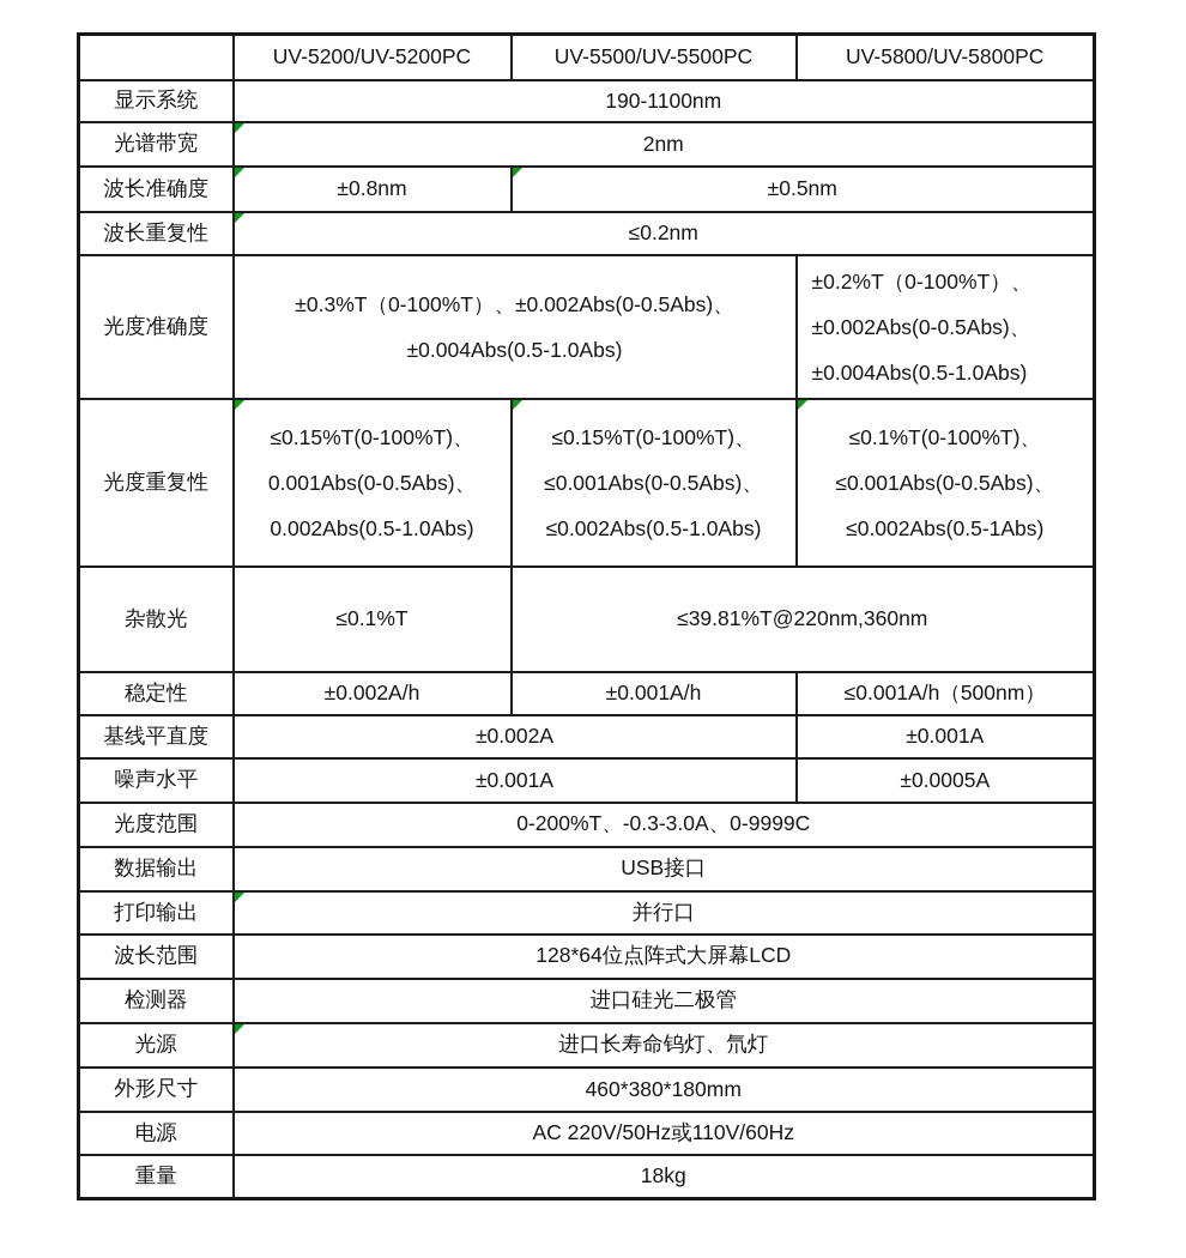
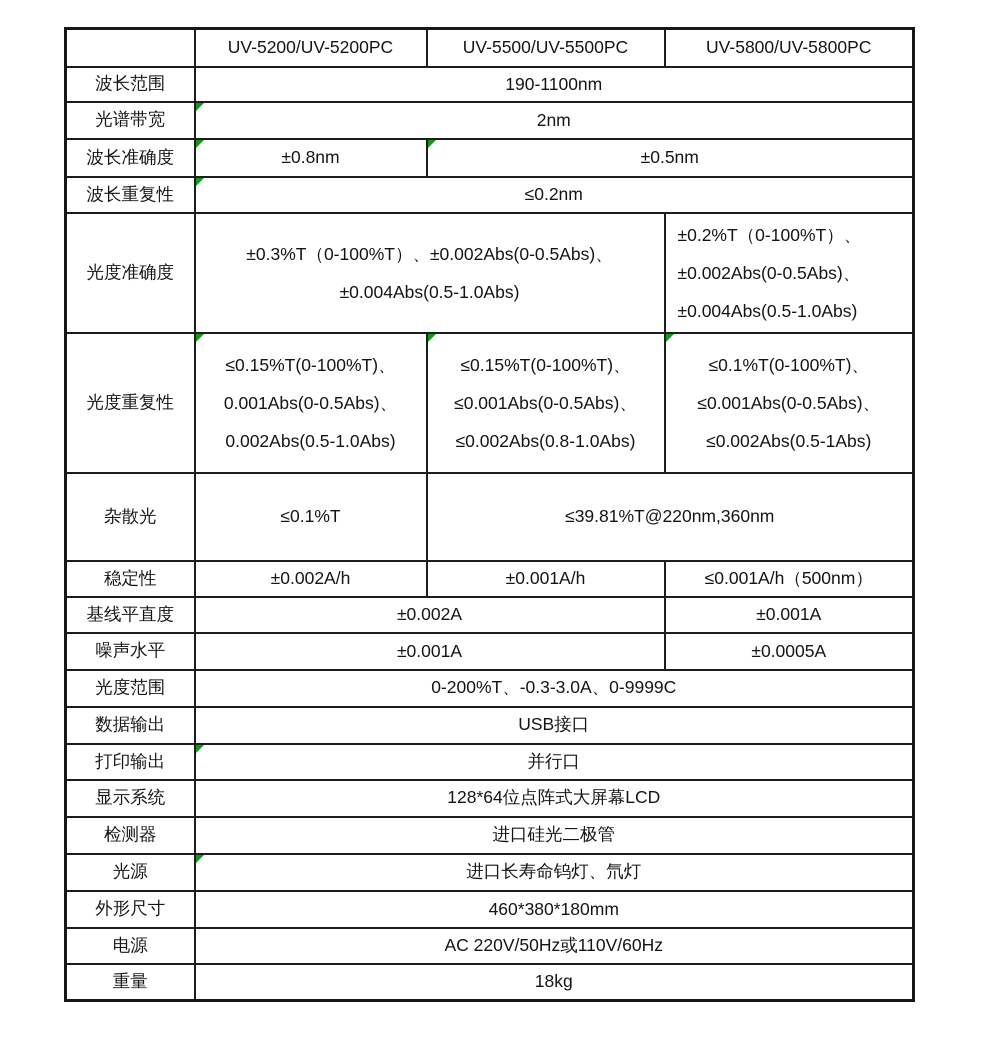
  	UV-5200/UV-5200PC	UV-5500/UV-5500PC	UV-5800/UV-5800PC
- 显示系统	190-1100nm
+ 波长范围	190-1100nm
  光谱带宽	2nm
  波长准确度	±0.8nm	±0.5nm
  波长重复性	≤0.2nm
  光度准确度	±0.3%T（0-100%T）、±0.002Abs(0-0.5Abs)、±0.004Abs(0.5-1.0Abs)	±0.2%T（0-100%T）、±0.002Abs(0-0.5Abs)、±0.004Abs(0.5-1.0Abs)
- 光度重复性	≤0.15%T(0-100%T)、0.001Abs(0-0.5Abs)、0.002Abs(0.5-1.0Abs)	≤0.15%T(0-100%T)、≤0.001Abs(0-0.5Abs)、≤0.002Abs(0.5-1.0Abs)	≤0.1%T(0-100%T)、≤0.001Abs(0-0.5Abs)、≤0.002Abs(0.5-1Abs)
+ 光度重复性	≤0.15%T(0-100%T)、0.001Abs(0-0.5Abs)、0.002Abs(0.5-1.0Abs)	≤0.15%T(0-100%T)、≤0.001Abs(0-0.5Abs)、≤0.002Abs(0.8-1.0Abs)	≤0.1%T(0-100%T)、≤0.001Abs(0-0.5Abs)、≤0.002Abs(0.5-1Abs)
  杂散光	≤0.1%T	≤39.81%T@220nm,360nm
  稳定性	±0.002A/h	±0.001A/h	≤0.001A/h（500nm）
  基线平直度	±0.002A	±0.001A
  噪声水平	±0.001A	±0.0005A
  光度范围	0-200%T、-0.3-3.0A、0-9999C
  数据输出	USB接口
  打印输出	并行口
- 波长范围	128*64位点阵式大屏幕LCD
+ 显示系统	128*64位点阵式大屏幕LCD
  检测器	进口硅光二极管
  光源	进口长寿命钨灯、氘灯
  外形尺寸	460*380*180mm
  电源	AC 220V/50Hz或110V/60Hz
  重量	18kg
